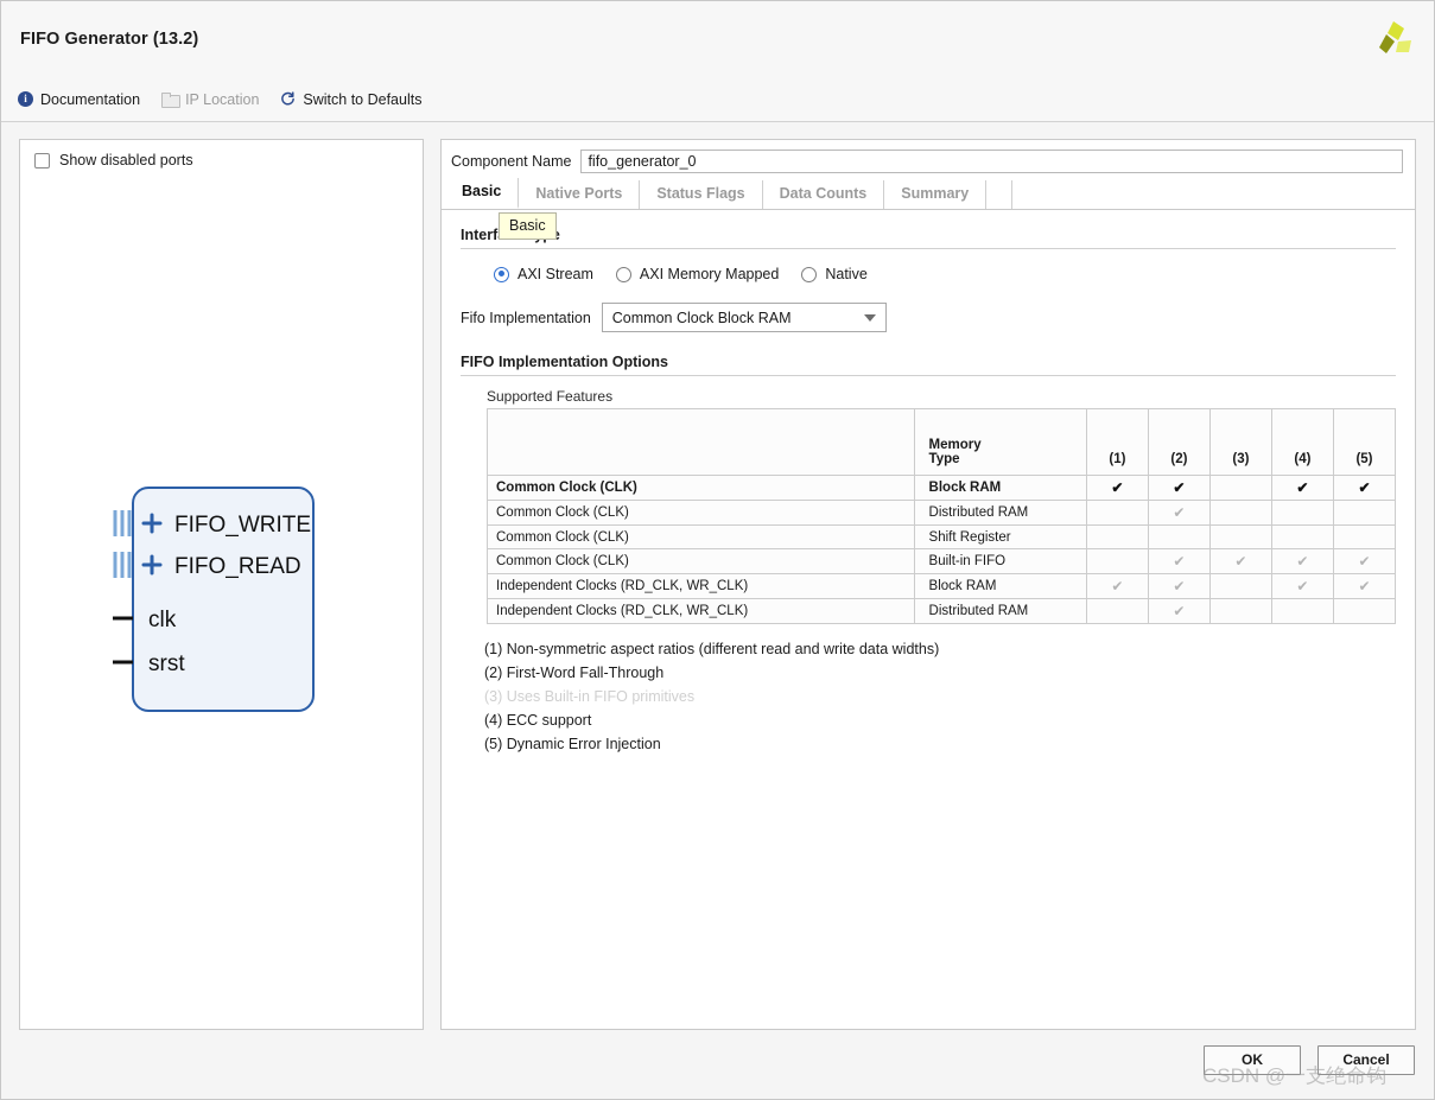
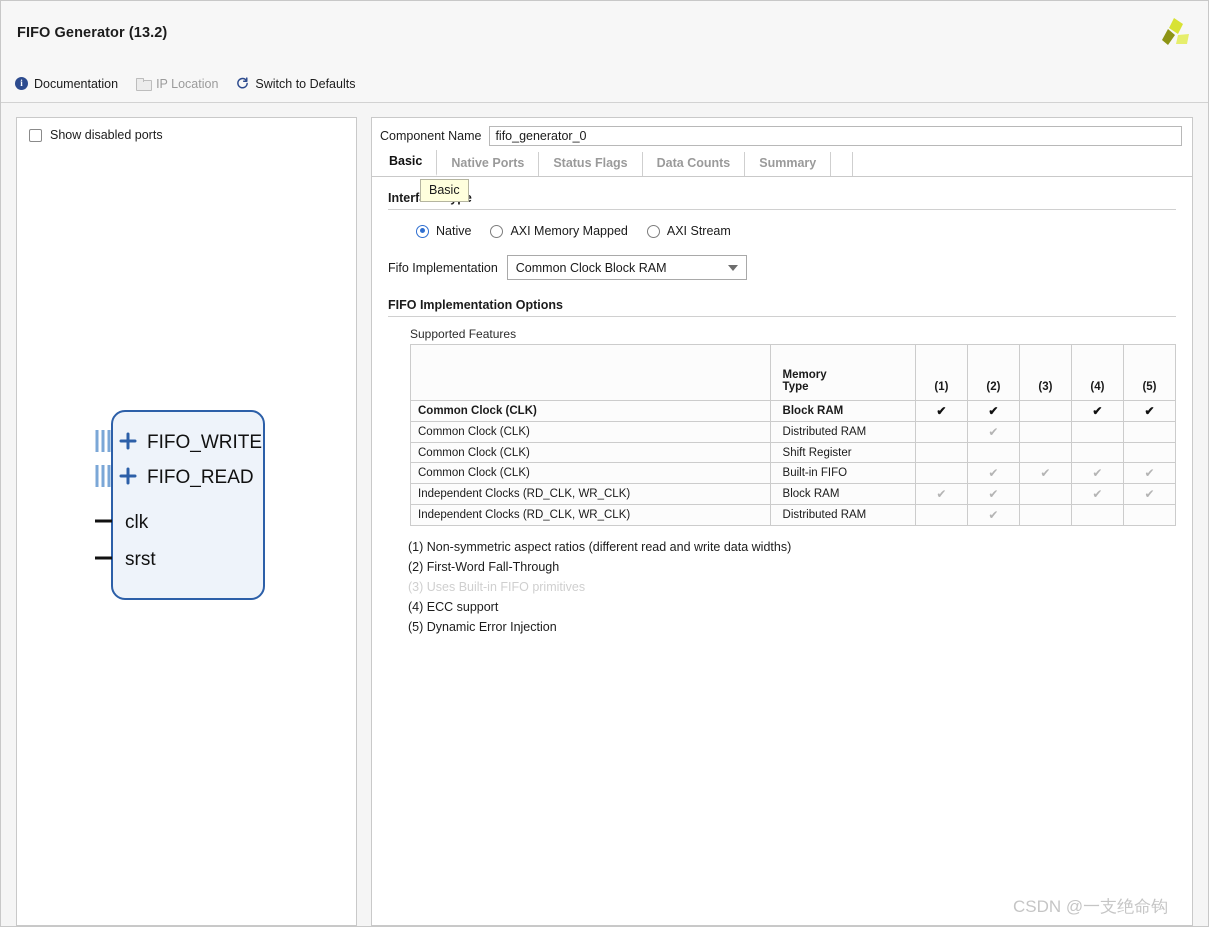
  FIFO Generator (13.2)
  i
  Documentation
  IP Location
  Switch to Defaults
  Show disabled ports
  FIFO_WRITE
  FIFO_READ
  clk
  srst
  Component Name
  fifo_generator_0
  Basic
  Native Ports
  Status Flags
  Data Counts
  Summary
  Basic
- AXI Stream
+ Native
  AXI Memory Mapped
- Native
+ AXI Stream
  Fifo Implementation
  Common Clock Block RAM
  FIFO Implementation Options
  Supported Features
  	Memory Type	(1)	(2)	(3)	(4)	(5)
  Common Clock (CLK)	Block RAM	✔	✔		✔	✔
  Common Clock (CLK)	Distributed RAM		✔
  Common Clock (CLK)	Shift Register
  Common Clock (CLK)	Built-in FIFO		✔	✔	✔	✔
  Independent Clocks (RD_CLK, WR_CLK)	Block RAM	✔	✔		✔	✔
  Independent Clocks (RD_CLK, WR_CLK)	Distributed RAM		✔
  (1) Non-symmetric aspect ratios (different read and write data widths)
  (2) First-Word Fall-Through
  (3) Uses Built-in FIFO primitives
  (4) ECC support
  (5) Dynamic Error Injection
- OK
- Cancel
  CSDN @一支绝命钩
